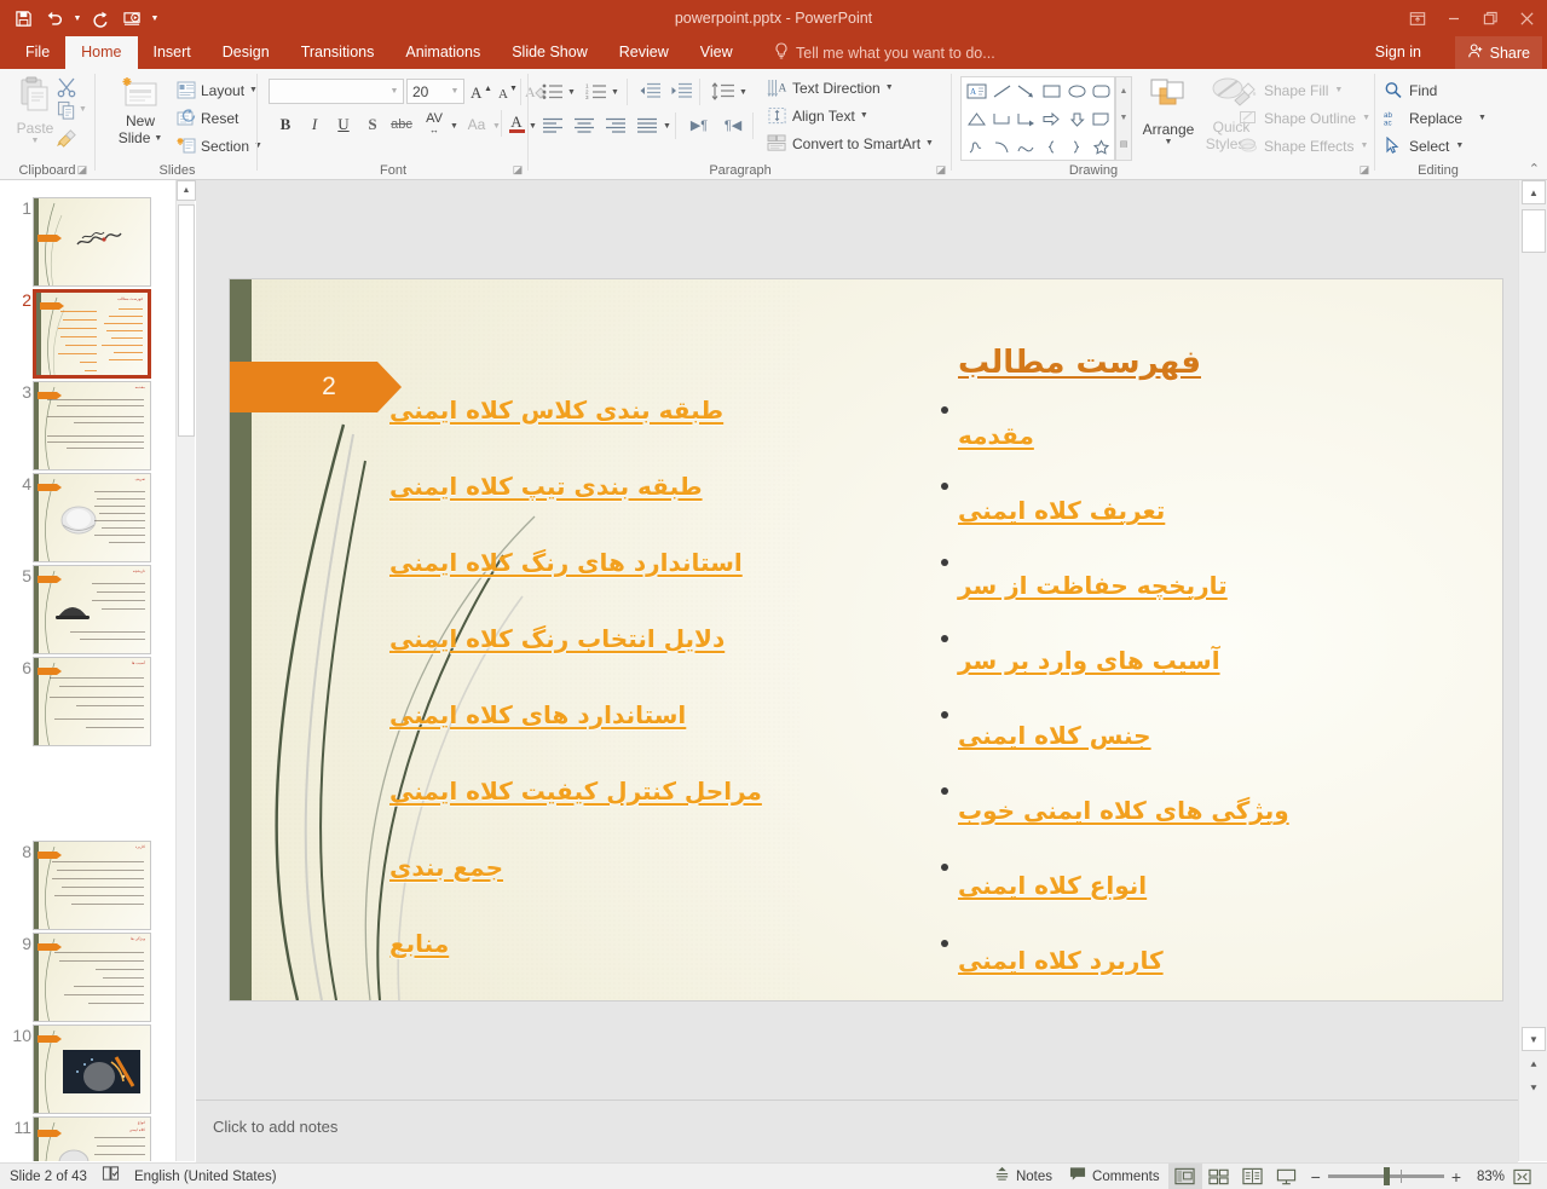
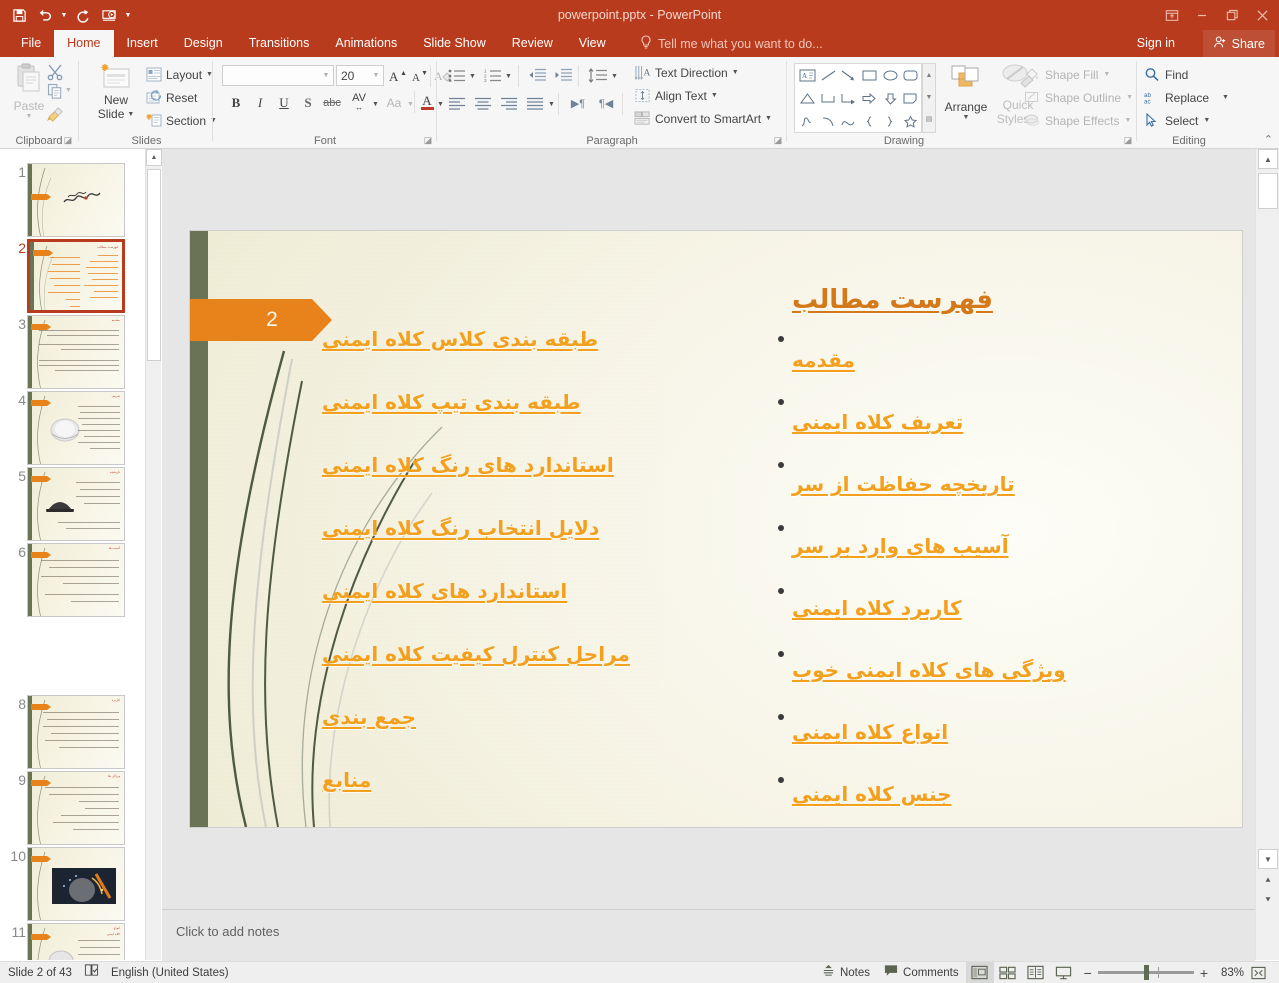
  powerpoint.pptx - PowerPoint
  File
  Home
  Insert
  Design
  Transitions
  Animations
  Slide Show
  Review
  View
  Tell me what you want to do...
  Sign in
  Share
  Paste
  Clipboard
  ◪
  New
  Slide
  Layout
  Reset
  Section
  Slides
  20
  A
  A
  A
  B
  I
  U
  S
  abc
  AV
  ↔
  Aa
  A
  Font
  ◪
  A
  Text Direction
  Align Text
  Convert to SmartArt
  ▶¶
  ¶◀
  Paragraph
  ◪
  A
  Arrange
  Quick
  Style
  Drawing
  Shape Fill
  Shape Outline
  Shape Effects
  ◪
  Find
  Replace
  Select
  Editing
  ⌃
  1
  2
  3
  4
  5
  6
  8
  9
  10
  11
  2
  فهرست مطالب
  مقدمه
  تعریف کلاه ایمنی
  تاریخچه حفاظت از سر
  آسیب های وارد بر سر
- جنس کلاه ایمنی
+ کاربرد کلاه ایمنی
  ویژگی های کلاه ایمنی خوب
  انواع کلاه ایمنی
- کاربرد کلاه ایمنی
+ جنس کلاه ایمنی
  طبقه بندی کلاس کلاه ایمنی
  طبقه بندی تیپ کلاه ایمنی
  استاندارد های رنگ کلاه ایمنی
  دلایل انتخاب رنگ کلاه ایمنی
  استاندارد های کلاه ایمنی
  مراحل کنترل کیفیت کلاه ایمنی
  جمع بندی
  منابع
  ▲
  ▼
  ⯅
  ⯆
  Click to add notes
  Slide 2 of 43
  English (United States)
  Notes
  Comments
  −
  +
  83%
